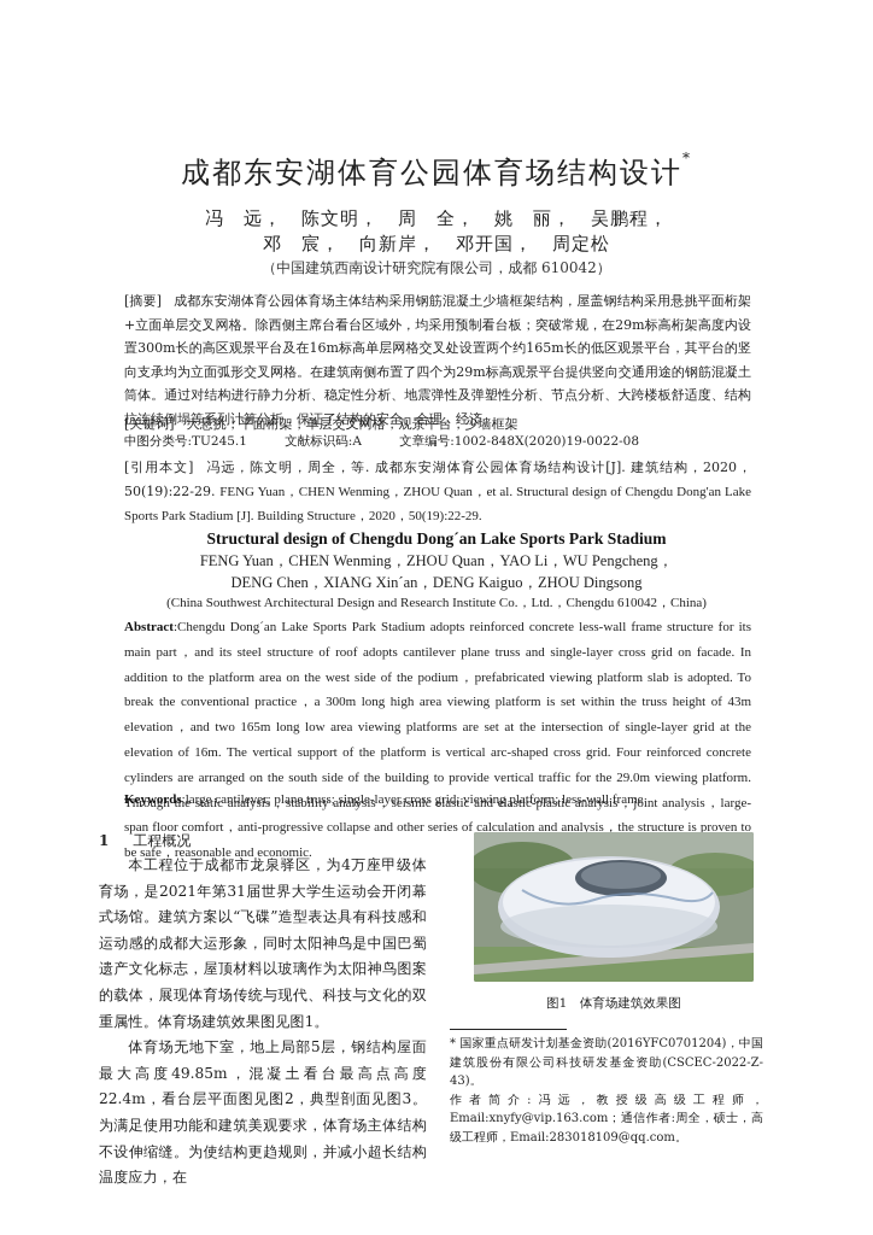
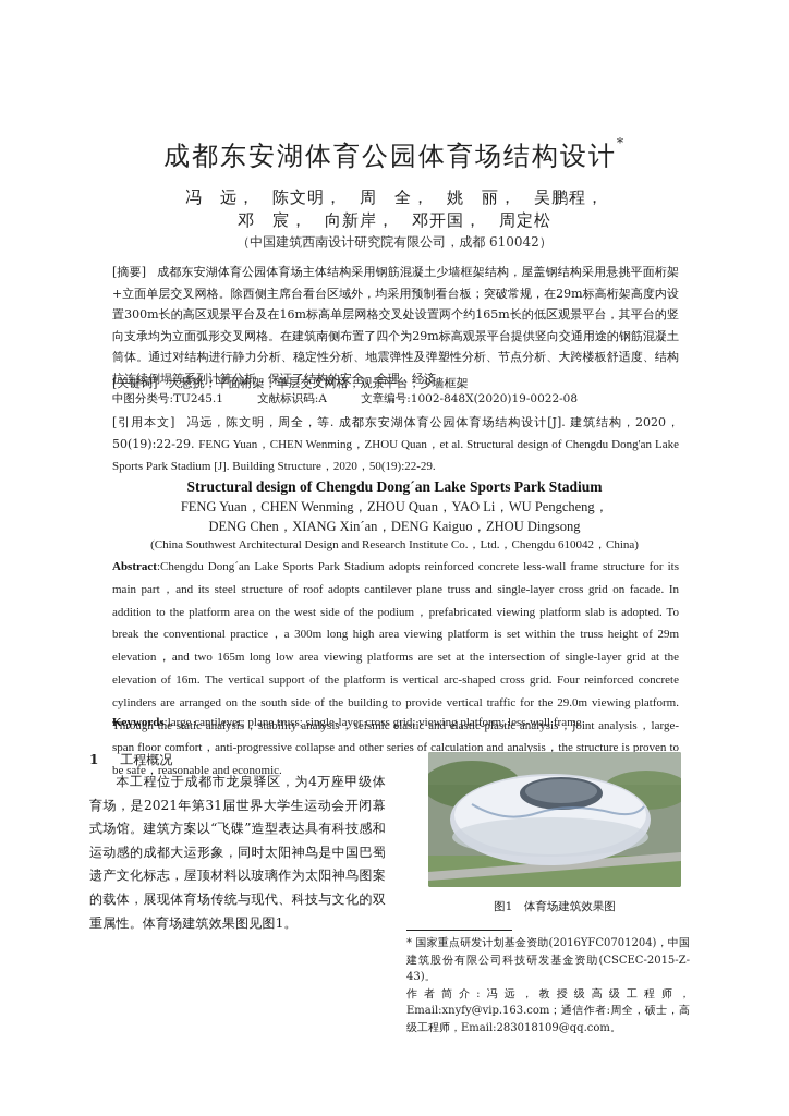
  成都东安湖体育公园体育场结构设计*
  冯 远， 陈文明， 周 全， 姚 丽， 吴鹏程，
  邓 宸， 向新岸， 邓开国， 周定松
  （中国建筑西南设计研究院有限公司，成都 610042）
  [摘要] 成都东安湖体育公园体育场主体结构采用钢筋混凝土少墙框架结构，屋盖钢结构采用悬挑平面桁架+立面单层交叉网格。除西侧主席台看台区域外，均采用预制看台板；突破常规，在29m标高桁架高度内设置300m长的高区观景平台及在16m标高单层网格交叉处设置两个约165m长的低区观景平台，其平台的竖向支承均为立面弧形交叉网格。在建筑南侧布置了四个为29m标高观景平台提供竖向交通用途的钢筋混凝土筒体。通过对结构进行静力分析、稳定性分析、地震弹性及弹塑性分析、节点分析、大跨楼板舒适度、结构抗连续倒塌等系列计算分析，保证了结构的安全、合理、经济。
  [关键词] 大悬挑；平面桁架；单层交叉网格；观景平台；少墙框架
  中图分类号:TU245.1 文献标识码:A 文章编号:1002-848X(2020)19-0022-08
  [引用本文] 冯远，陈文明，周全，等. 成都东安湖体育公园体育场结构设计[J]. 建筑结构，2020，50(19):22-29. FENG Yuan，CHEN Wenming，ZHOU Quan，et al. Structural design of Chengdu Dong'an Lake Sports Park Stadium [J]. Building Structure，2020，50(19):22-29.
  Structural design of Chengdu Dong´an Lake Sports Park Stadium
  FENG Yuan，CHEN Wenming，ZHOU Quan，YAO Li，WU Pengcheng，
  DENG Chen，XIANG Xin´an，DENG Kaiguo，ZHOU Dingsong
  (China Southwest Architectural Design and Research Institute Co.，Ltd.，Chengdu 610042，China)
- Abstract:Chengdu Dong´an Lake Sports Park Stadium adopts reinforced concrete less-wall frame structure for its main part，and its steel structure of roof adopts cantilever plane truss and single-layer cross grid on facade. In addition to the platform area on the west side of the podium，prefabricated viewing platform slab is adopted. To break the conventional practice，a 300m long high area viewing platform is set within the truss height of 43m elevation，and two 165m long low area viewing platforms are set at the intersection of single-layer grid at the elevation of 16m. The vertical support of the platform is vertical arc-shaped cross grid. Four reinforced concrete cylinders are arranged on the south side of the building to provide vertical traffic for the 29.0m viewing platform. Through the static analysis，stability analysis，seismic elastic and elastic-plastic analysis，joint analysis，large-span floor comfort，anti-progressive collapse and other series of calculation and analysis，the structure is proven to be safe，reasonable and economic.
+ Abstract:Chengdu Dong´an Lake Sports Park Stadium adopts reinforced concrete less-wall frame structure for its main part，and its steel structure of roof adopts cantilever plane truss and single-layer cross grid on facade. In addition to the platform area on the west side of the podium，prefabricated viewing platform slab is adopted. To break the conventional practice，a 300m long high area viewing platform is set within the truss height of 29m elevation，and two 165m long low area viewing platforms are set at the intersection of single-layer grid at the elevation of 16m. The vertical support of the platform is vertical arc-shaped cross grid. Four reinforced concrete cylinders are arranged on the south side of the building to provide vertical traffic for the 29.0m viewing platform. Through the static analysis，stability analysis，seismic elastic and elastic-plastic analysis，joint analysis，large-span floor comfort，anti-progressive collapse and other series of calculation and analysis，the structure is proven to be safe，reasonable and economic.
  Keywords:large cantilever; plane truss; single-layer cross grid; viewing platform; less-wall frame
  1 工程概况
  本工程位于成都市龙泉驿区，为4万座甲级体育场，是2021年第31届世界大学生运动会开闭幕式场馆。建筑方案以“飞碟”造型表达具有科技感和运动感的成都大运形象，同时太阳神鸟是中国巴蜀遗产文化标志，屋顶材料以玻璃作为太阳神鸟图案的载体，展现体育场传统与现代、科技与文化的双重属性。体育场建筑效果图见图1。
- 体育场无地下室，地上局部5层，钢结构屋面最大高度49.85m，混凝土看台最高点高度22.4m，看台层平面图见图2，典型剖面见图3。为满足使用功能和建筑美观要求，体育场主体结构不设伸缩缝。为使结构更趋规则，并减小超长结构温度应力，在
  图1 体育场建筑效果图
- * 国家重点研发计划基金资助(2016YFC0701204)，中国建筑股份有限公司科技研发基金资助(CSCEC-2022-Z-43)。
+ * 国家重点研发计划基金资助(2016YFC0701204)，中国建筑股份有限公司科技研发基金资助(CSCEC-2015-Z-43)。
  作者简介:冯远，教授级高级工程师，Email:xnyfy@vip.163.com；通信作者:周全，硕士，高级工程师，Email:283018109@qq.com。
